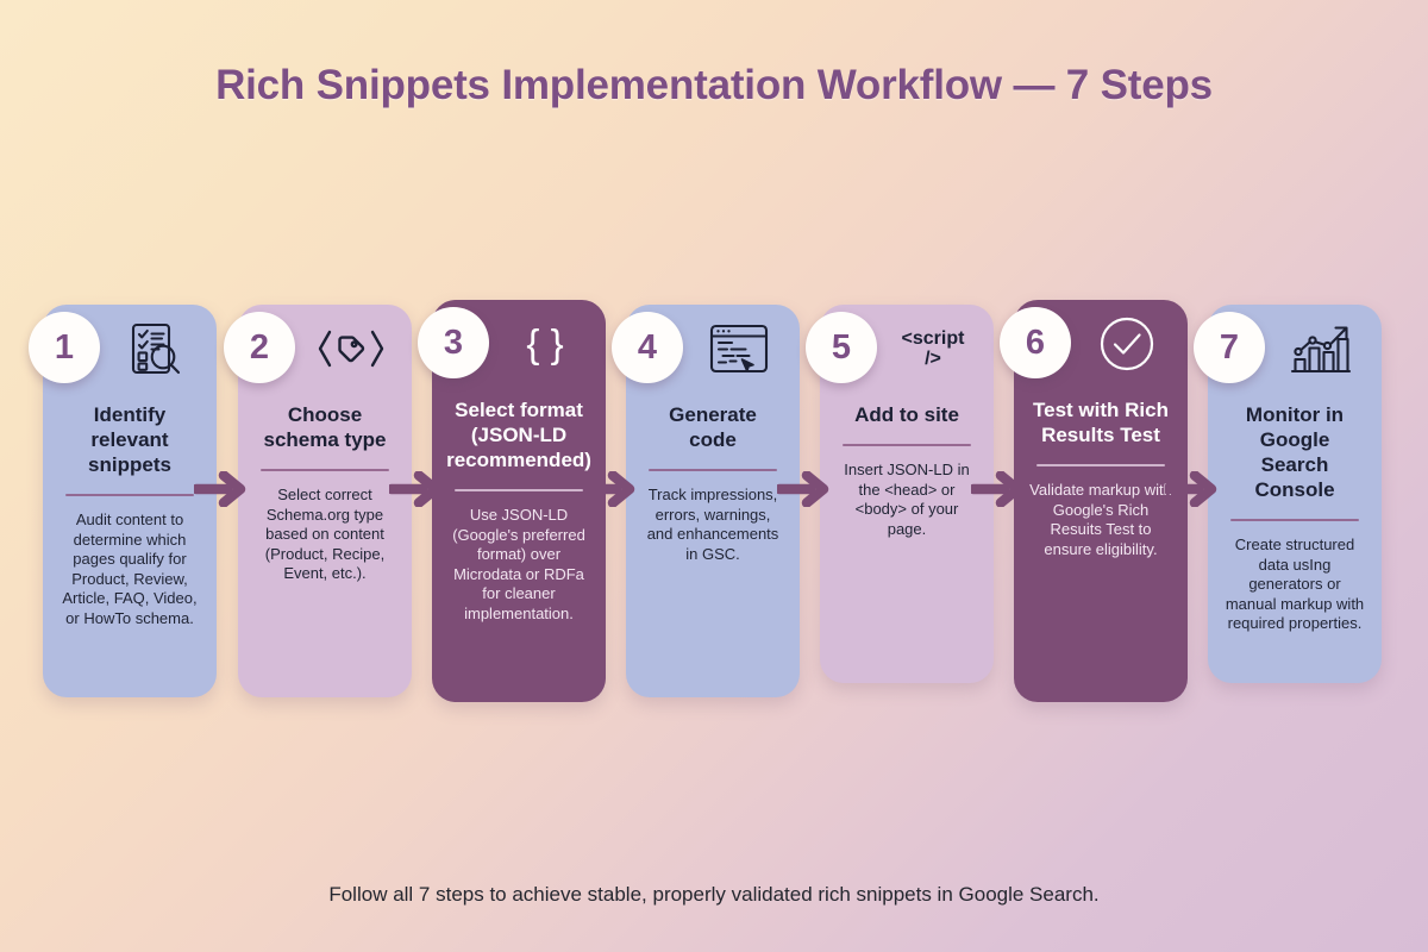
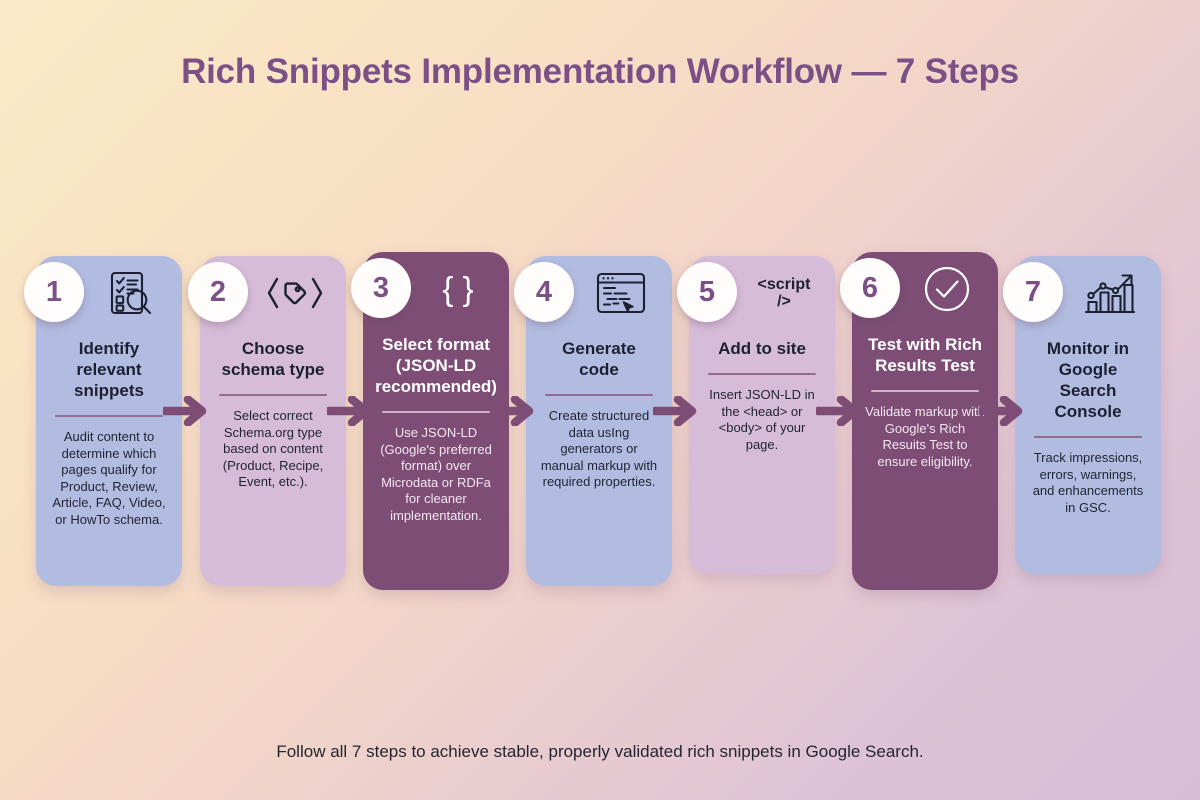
  Rich Snippets Implementation Workflow — 7 Steps
  1
  Identify relevant snippets
  Audit content to determine which pages qualify for Product, Review, Article, FAQ, Video, or HowTo schema.
  2
  Choose schema type
  Select correct Schema.org type based on content (Product, Recipe, Event, etc.).
  3
  { }
  Select format (JSON-LD recommended)
  Use JSON-LD (Google's preferred format) over Microdata or RDFa for cleaner implementation.
  4
  Generate code
- Track impressions, errors, warnings, and enhancements in GSC.
+ Create structured data usIng generators or manual markup with required properties.
  5
  <script
  />
  Add to site
  Insert JSON-LD in the <head> or <body> of your page.
  6
  Test with Rich Results Test
  Validate markup wit Google's Rich Resuits Test to ensure eligibility.
  7
  Monitor in Google Search Console
- Create structured data usIng generators or manual markup with required properties.
+ Track impressions, errors, warnings, and enhancements in GSC.
  Follow all 7 steps to achieve stable, properly validated rich snippets in Google Search.
